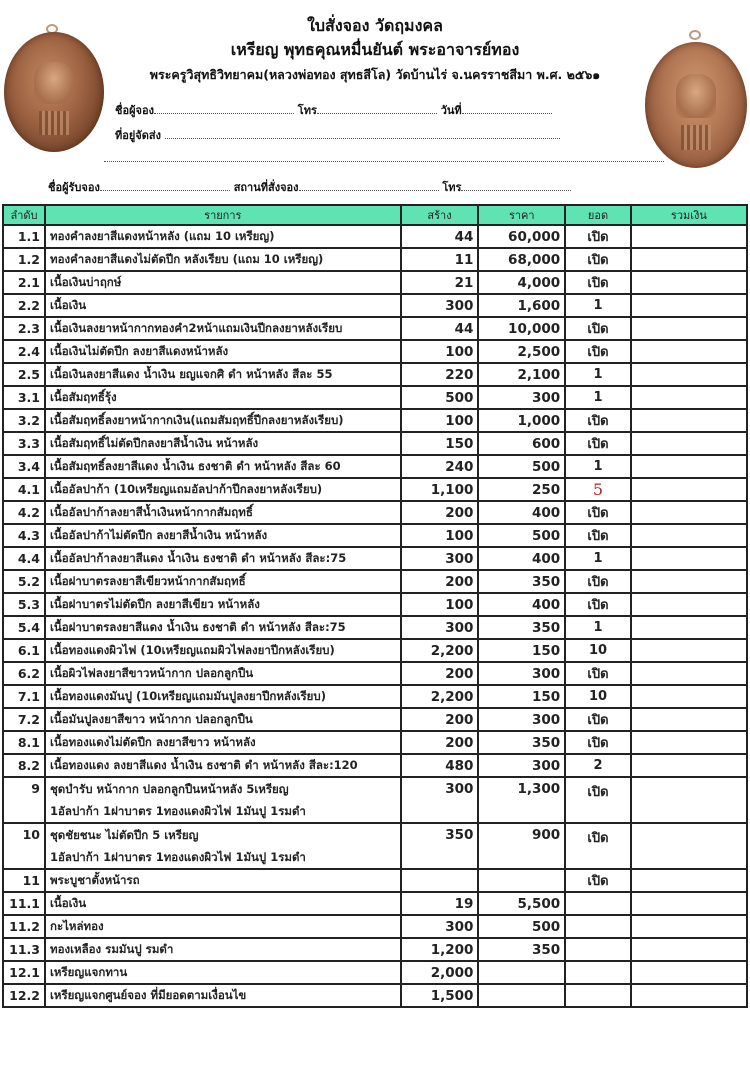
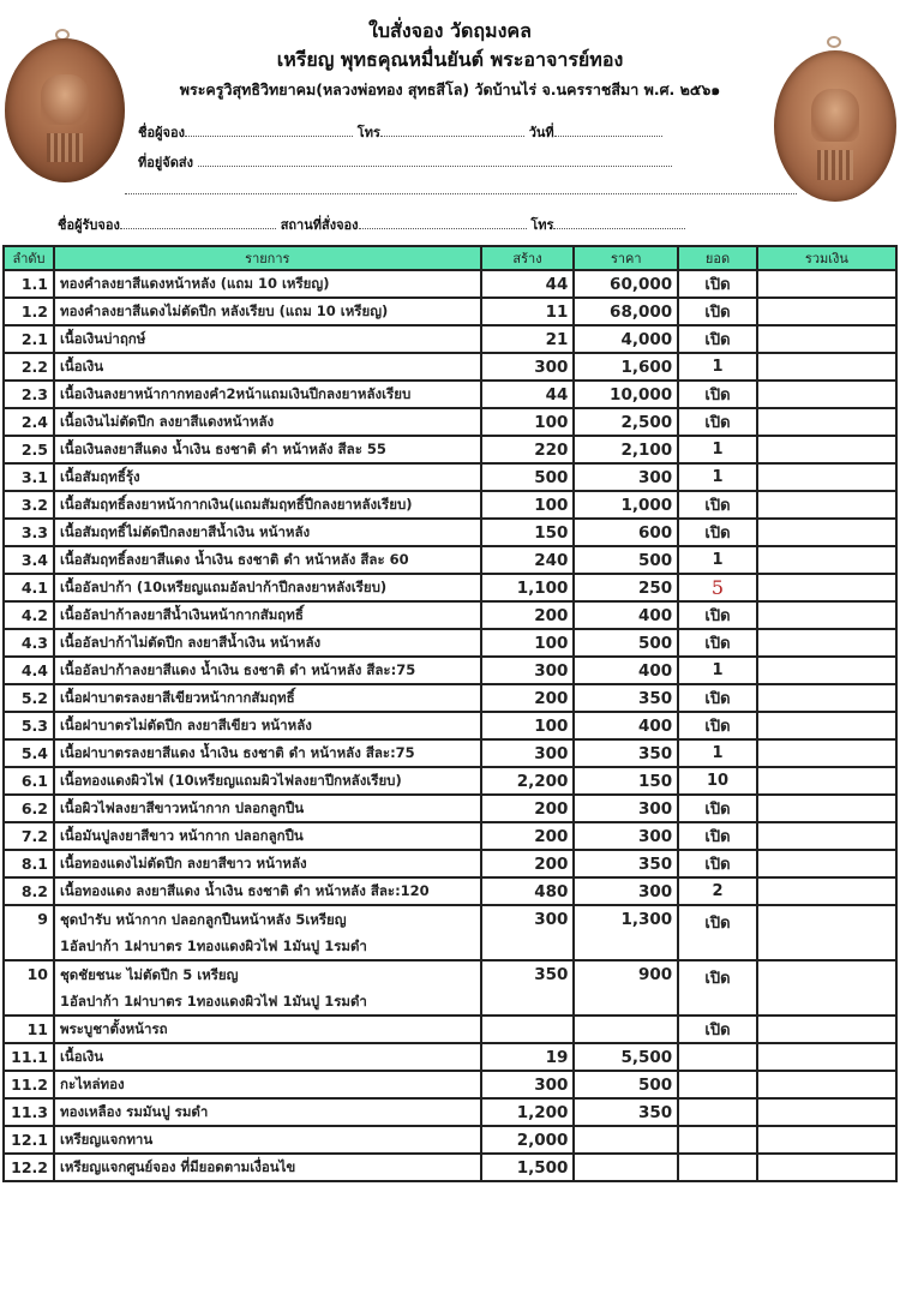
  ใบสั่งจอง วัดฤมงคล
  เหรียญ พุทธคุณหมื่นยันต์ พระอาจารย์ทอง
  พระครูวิสุทธิวิทยาคม(หลวงพ่อทอง สุทธสีโล) วัดบ้านไร่ จ.นครราชสีมา พ.ศ. ๒๕๖๑
  ชื่อผู้จอง โทร วันที่
  ที่อยู่จัดส่ง
  ชื่อผู้รับจอง สถานที่สั่งจอง โทร
  ลำดับ	รายการ	สร้าง	ราคา	ยอด	รวมเงิน
  1.1	ทองคำลงยาสีแดงหน้าหลัง (แถม 10 เหรียญ)	44	60,000	เปิด
  1.2	ทองคำลงยาสีแดงไม่ตัดปีก หลังเรียบ (แถม 10 เหรียญ)	11	68,000	เปิด
  2.1	เนื้อเงินบ่าฤกษ์	21	4,000	เปิด
  2.2	เนื้อเงิน	300	1,600	1
  2.3	เนื้อเงินลงยาหน้ากากทองคำ2หน้าแถมเงินปีกลงยาหลังเรียบ	44	10,000	เปิด
  2.4	เนื้อเงินไม่ตัดปีก ลงยาสีแดงหน้าหลัง	100	2,500	เปิด
- 2.5	เนื้อเงินลงยาสีแดง น้ำเงิน ยญแจกศิ ดำ หน้าหลัง สีละ 55	220	2,100	1
+ 2.5	เนื้อเงินลงยาสีแดง น้ำเงิน ธงชาติ ดำ หน้าหลัง สีละ 55	220	2,100	1
  3.1	เนื้อสัมฤทธิ์รุ้ง	500	300	1
  3.2	เนื้อสัมฤทธิ์ลงยาหน้ากากเงิน(แถมสัมฤทธิ์ปีกลงยาหลังเรียบ)	100	1,000	เปิด
  3.3	เนื้อสัมฤทธิ์ไม่ตัดปีกลงยาสีน้ำเงิน หน้าหลัง	150	600	เปิด
  3.4	เนื้อสัมฤทธิ์ลงยาสีแดง น้ำเงิน ธงชาติ ดำ หน้าหลัง สีละ 60	240	500	1
  4.1	เนื้ออัลปาก้า (10เหรียญแถมอัลปาก้าปีกลงยาหลังเรียบ)	1,100	250	5
  4.2	เนื้ออัลปาก้าลงยาสีน้ำเงินหน้ากากสัมฤทธิ์	200	400	เปิด
  4.3	เนื้ออัลปาก้าไม่ตัดปีก ลงยาสีน้ำเงิน หน้าหลัง	100	500	เปิด
  4.4	เนื้ออัลปาก้าลงยาสีแดง น้ำเงิน ธงชาติ ดำ หน้าหลัง สีละ:75	300	400	1
  5.2	เนื้อฝาบาตรลงยาสีเขียวหน้ากากสัมฤทธิ์	200	350	เปิด
  5.3	เนื้อฝาบาตรไม่ตัดปีก ลงยาสีเขียว หน้าหลัง	100	400	เปิด
  5.4	เนื้อฝาบาตรลงยาสีแดง น้ำเงิน ธงชาติ ดำ หน้าหลัง สีละ:75	300	350	1
  6.1	เนื้อทองแดงผิวไฟ (10เหรียญแถมผิวไฟลงยาปีกหลังเรียบ)	2,200	150	10
  6.2	เนื้อผิวไฟลงยาสีขาวหน้ากาก ปลอกลูกปืน	200	300	เปิด
- 7.1	เนื้อทองแดงมันปู (10เหรียญแถมมันปูลงยาปีกหลังเรียบ)	2,200	150	10
  7.2	เนื้อมันปูลงยาสีขาว หน้ากาก ปลอกลูกปืน	200	300	เปิด
  8.1	เนื้อทองแดงไม่ตัดปีก ลงยาสีขาว หน้าหลัง	200	350	เปิด
  8.2	เนื้อทองแดง ลงยาสีแดง น้ำเงิน ธงชาติ ดำ หน้าหลัง สีละ:120	480	300	2
  9	ชุดบำรับ หน้ากาก ปลอกลูกปืนหน้าหลัง 5เหรียญ1อัลปาก้า 1ฝาบาตร 1ทองแดงผิวไฟ 1มันปู 1รมดำ	300	1,300	เปิด
  10	ชุดชัยชนะ ไม่ตัดปีก 5 เหรียญ1อัลปาก้า 1ฝาบาตร 1ทองแดงผิวไฟ 1มันปู 1รมดำ	350	900	เปิด
  11	พระบูชาตั้งหน้ารถ			เปิด
  11.1	เนื้อเงิน	19	5,500
  11.2	กะไหล่ทอง	300	500
  11.3	ทองเหลือง รมมันปู รมดำ	1,200	350
  12.1	เหรียญแจกทาน	2,000
  12.2	เหรียญแจกศูนย์จอง ที่มียอดตามเงื่อนไข	1,500
